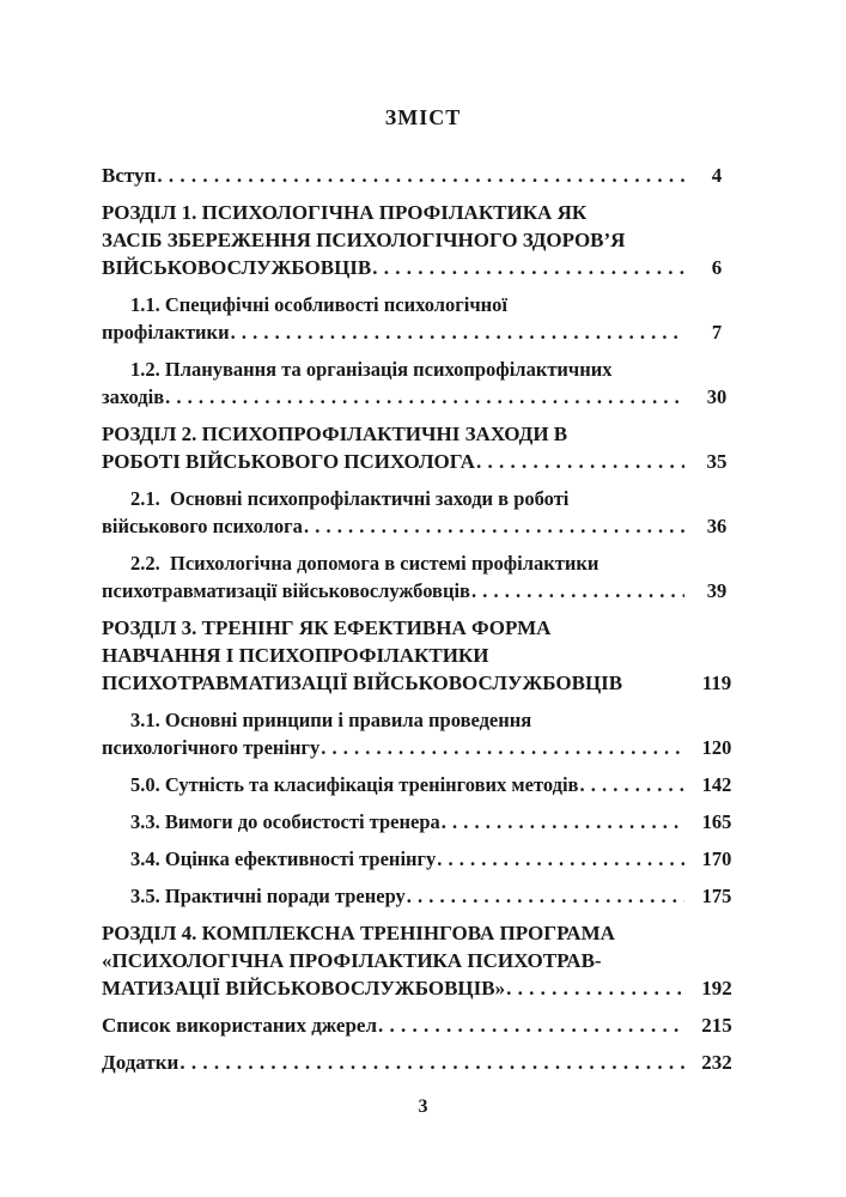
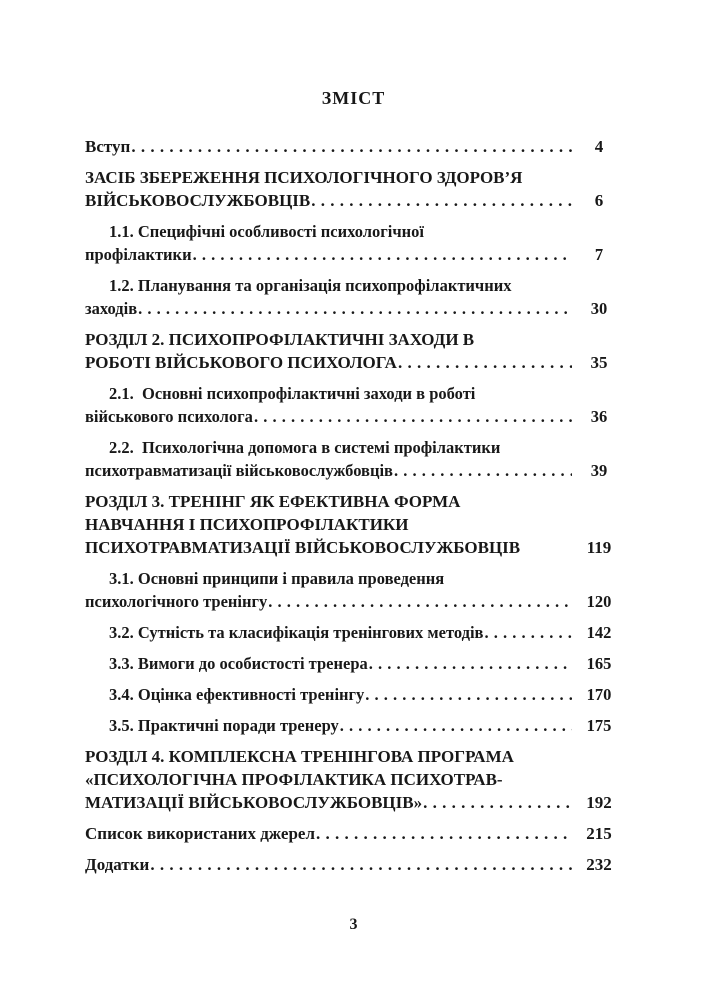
  ЗМІСТ
  Вступ
  4
- РОЗДІЛ 1. ПСИХОЛОГІЧНА ПРОФІЛАКТИКА ЯК
  ЗАСІБ ЗБЕРЕЖЕННЯ ПСИХОЛОГІЧНОГО ЗДОРОВ’Я
  ВІЙСЬКОВОСЛУЖБОВЦІВ
  6
  1.1. Специфічні особливості психологічної
  профілактики
  7
  1.2. Планування та організація психопрофілактичних
  заходів
  30
  РОЗДІЛ 2. ПСИХОПРОФІЛАКТИЧНІ ЗАХОДИ В
  РОБОТІ ВІЙСЬКОВОГО ПСИХОЛОГА
  35
  2.1. Основні психопрофілактичні заходи в роботі
  військового психолога
  36
  2.2. Психологічна допомога в системі профілактики
  психотравматизації військовослужбовців
  39
  РОЗДІЛ 3. ТРЕНІНГ ЯК ЕФЕКТИВНА ФОРМА
  НАВЧАННЯ І ПСИХОПРОФІЛАКТИКИ
  ПСИХОТРАВМАТИЗАЦІЇ ВІЙСЬКОВОСЛУЖБОВЦІВ
  119
  3.1. Основні принципи і правила проведення
  психологічного тренінгу
  120
- 5.0. Сутність та класифікація тренінгових методів
+ 3.2. Сутність та класифікація тренінгових методів
  142
  3.3. Вимоги до особистості тренера
  165
  3.4. Оцінка ефективності тренінгу
  170
  3.5. Практичні поради тренеру
  175
  РОЗДІЛ 4. КОМПЛЕКСНА ТРЕНІНГОВА ПРОГРАМА
  «ПСИХОЛОГІЧНА ПРОФІЛАКТИКА ПСИХОТРАВ-
  МАТИЗАЦІЇ ВІЙСЬКОВОСЛУЖБОВЦІВ»
  192
  Список використаних джерел
  215
  Додатки
  232
  3
